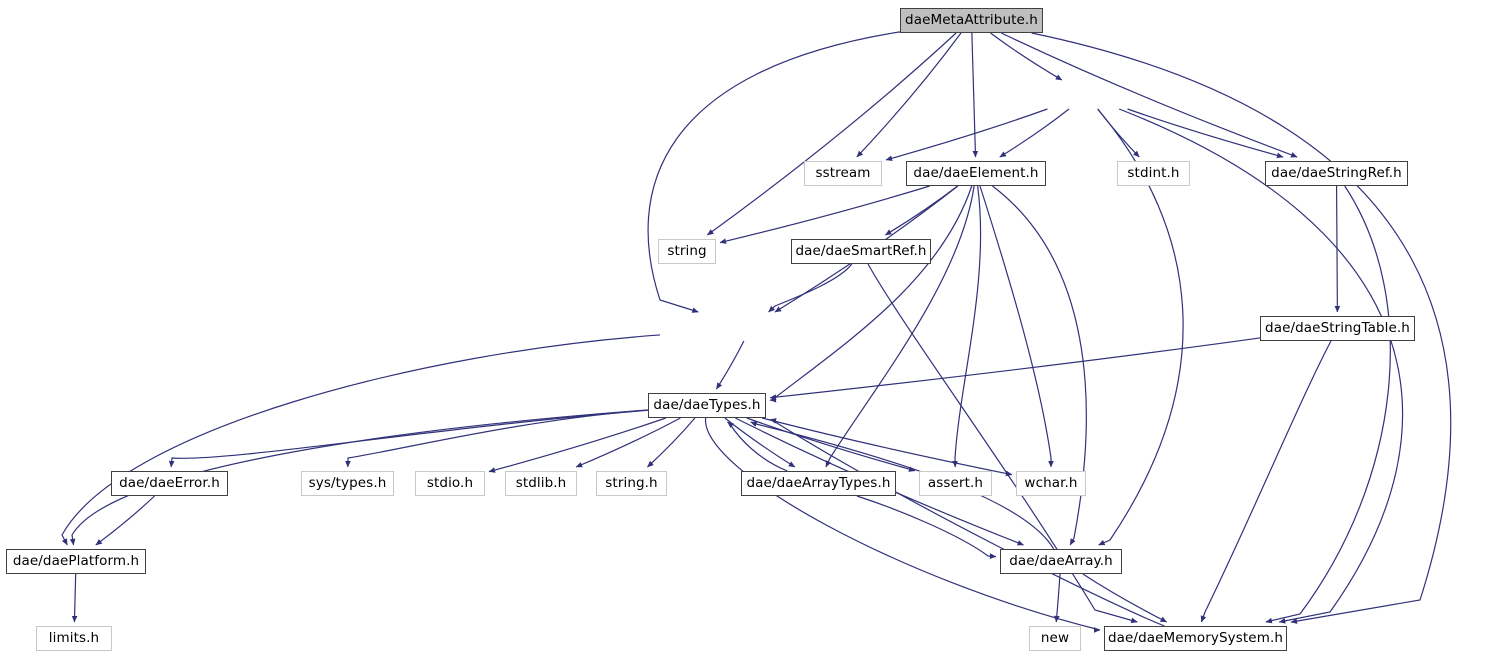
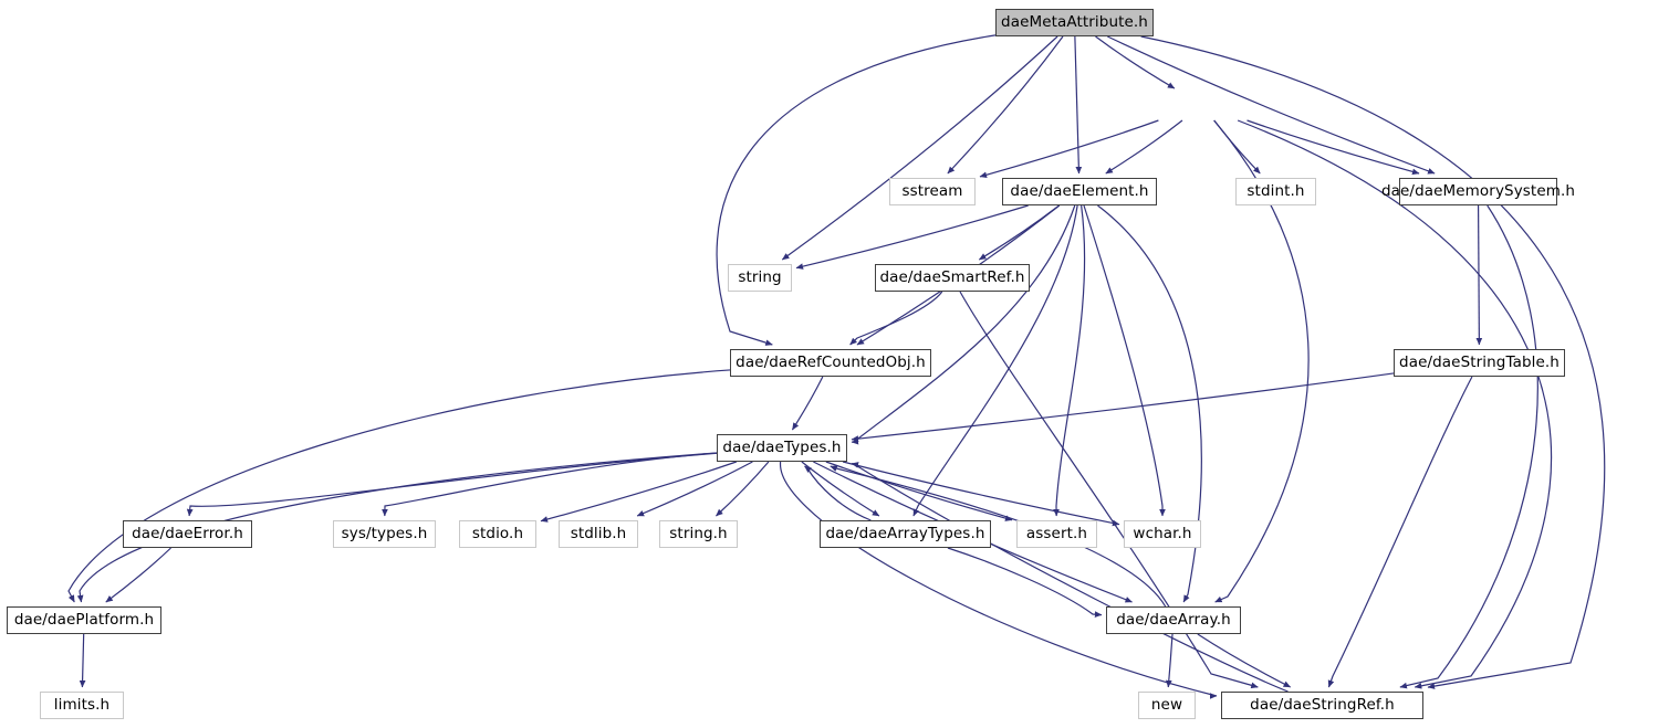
  daeMetaAttribute.h
  sstream
  dae/daeElement.h
  stdint.h
- dae/daeStringRef.h
+ dae/daeMemorySystem.h
  string
  dae/daeSmartRef.h
+ dae/daeRefCountedObj.h
  dae/daeStringTable.h
  dae/daeTypes.h
  dae/daeError.h
  sys/types.h
  stdio.h
  stdlib.h
  string.h
  dae/daeArrayTypes.h
  assert.h
  wchar.h
  dae/daePlatform.h
  dae/daeArray.h
  limits.h
  new
- dae/daeMemorySystem.h
+ dae/daeStringRef.h
